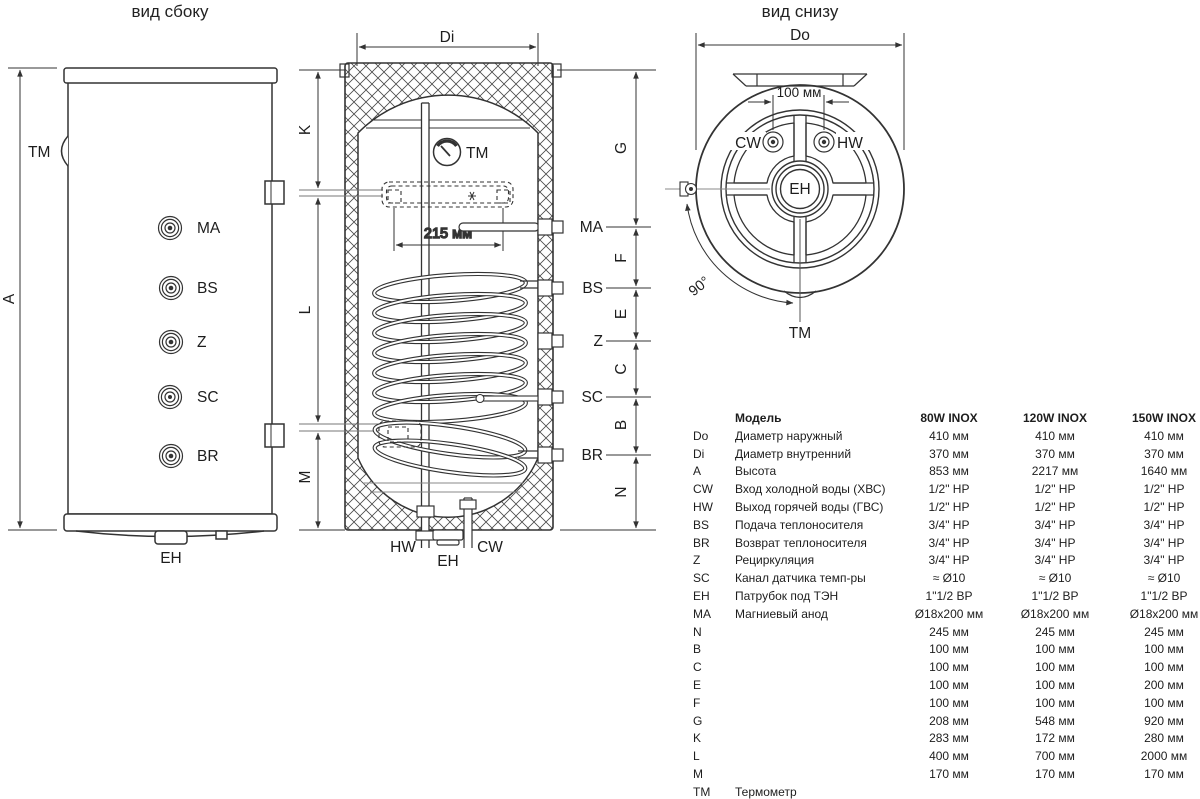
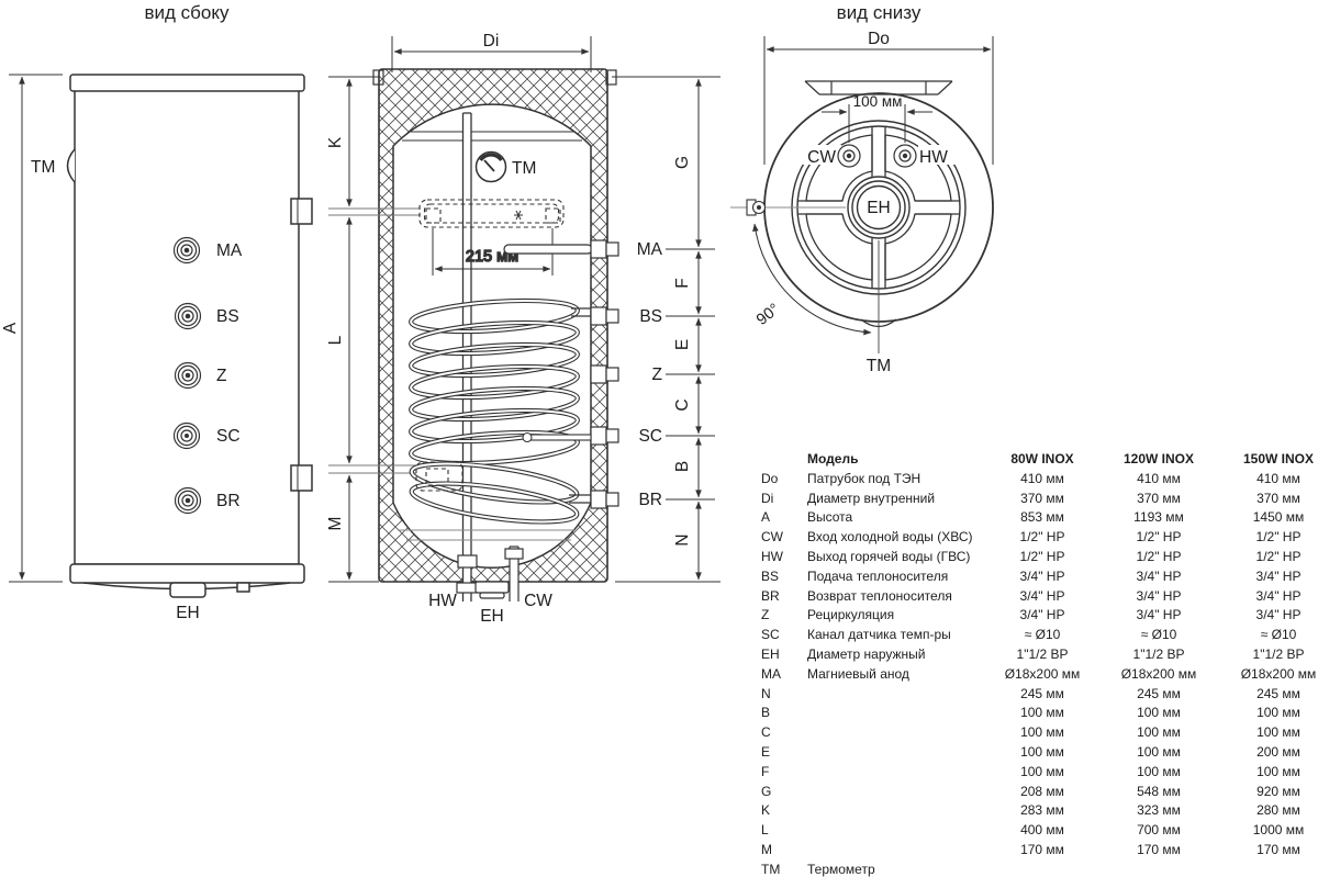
  вид сбоку
  вид снизу
  TM
  MA
  BS
  Z
  SC
  BR
  EH
  215 мм
  TM
  HW
  EH
  CW
  Di
  MA
  BS
  Z
  SC
  BR
  Do
  EH
  CW
  HW
  100 мм
  TM
  Модель
  80W INOX
  120W INOX
  150W INOX
  Do
- Диаметр наружный
+ Патрубок под ТЭН
  410 мм
  410 мм
  410 мм
  Di
  Диаметр внутренний
  370 мм
  370 мм
  370 мм
  A
  Высота
  853 мм
- 2217 мм
+ 1193 мм
- 1640 мм
+ 1450 мм
  CW
  Вход холодной воды (ХВС)
  1/2" НР
  1/2" НР
  1/2" НР
  HW
  Выход горячей воды (ГВС)
  1/2" НР
  1/2" НР
  1/2" НР
  BS
  Подача теплоносителя
  3/4" НР
  3/4" НР
  3/4" НР
  BR
  Возврат теплоносителя
  3/4" НР
  3/4" НР
  3/4" НР
  Z
  Рециркуляция
  3/4" НР
  3/4" НР
  3/4" НР
  SC
  Канал датчика темп-ры
  ≈ Ø10
  ≈ Ø10
  ≈ Ø10
  EH
- Патрубок под ТЭН
+ Диаметр наружный
  1"1/2 ВР
  1"1/2 ВР
  1"1/2 ВР
  MA
  Магниевый анод
  Ø18x200 мм
  Ø18x200 мм
  Ø18x200 мм
  N
  245 мм
  245 мм
  245 мм
  B
  100 мм
  100 мм
  100 мм
  C
  100 мм
  100 мм
  100 мм
  E
  100 мм
  100 мм
  200 мм
  F
  100 мм
  100 мм
  100 мм
  G
  208 мм
  548 мм
  920 мм
  K
  283 мм
- 172 мм
+ 323 мм
  280 мм
  L
  400 мм
  700 мм
- 2000 мм
+ 1000 мм
  M
  170 мм
  170 мм
  170 мм
  TM
  Термометр
